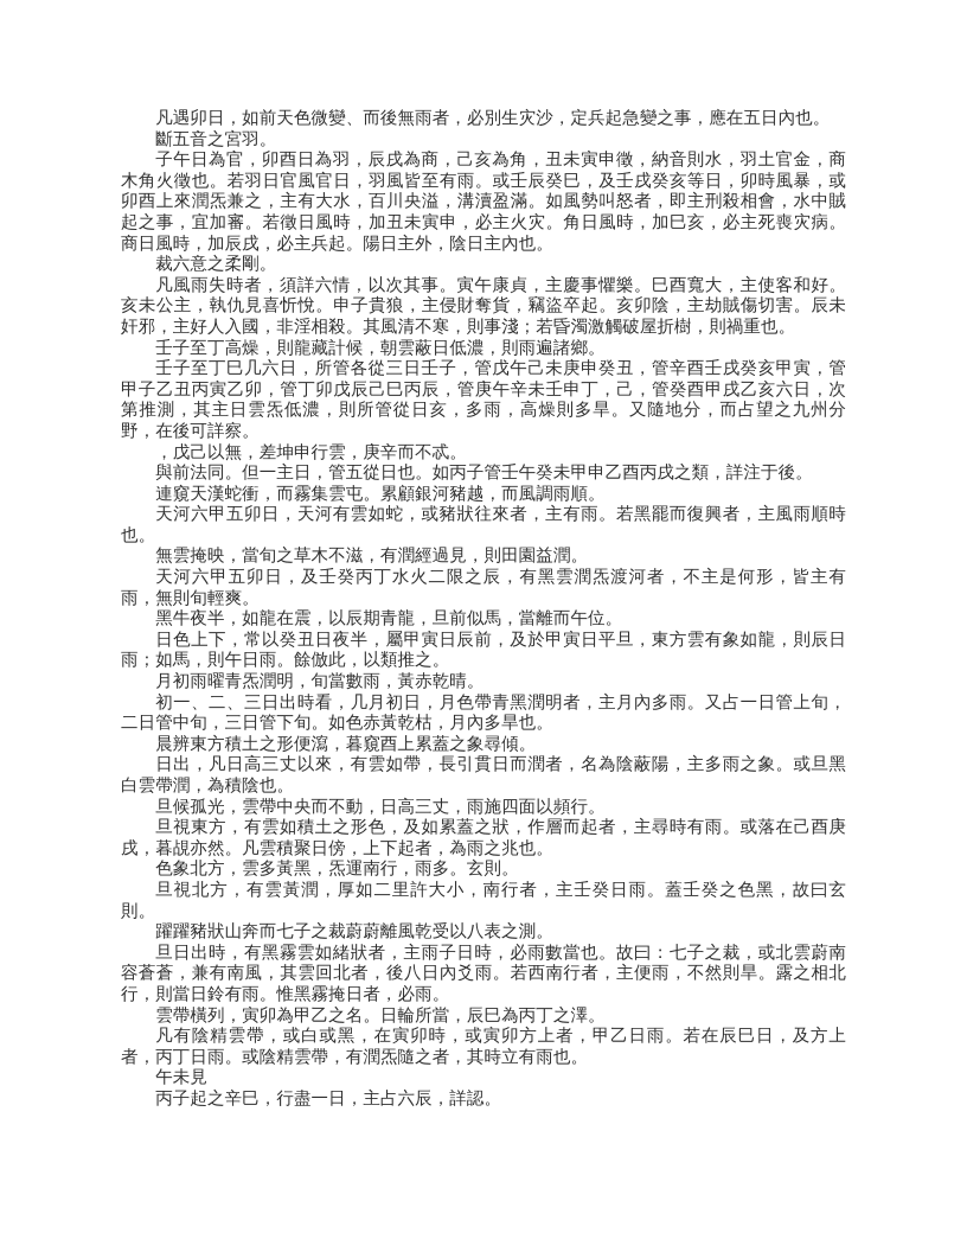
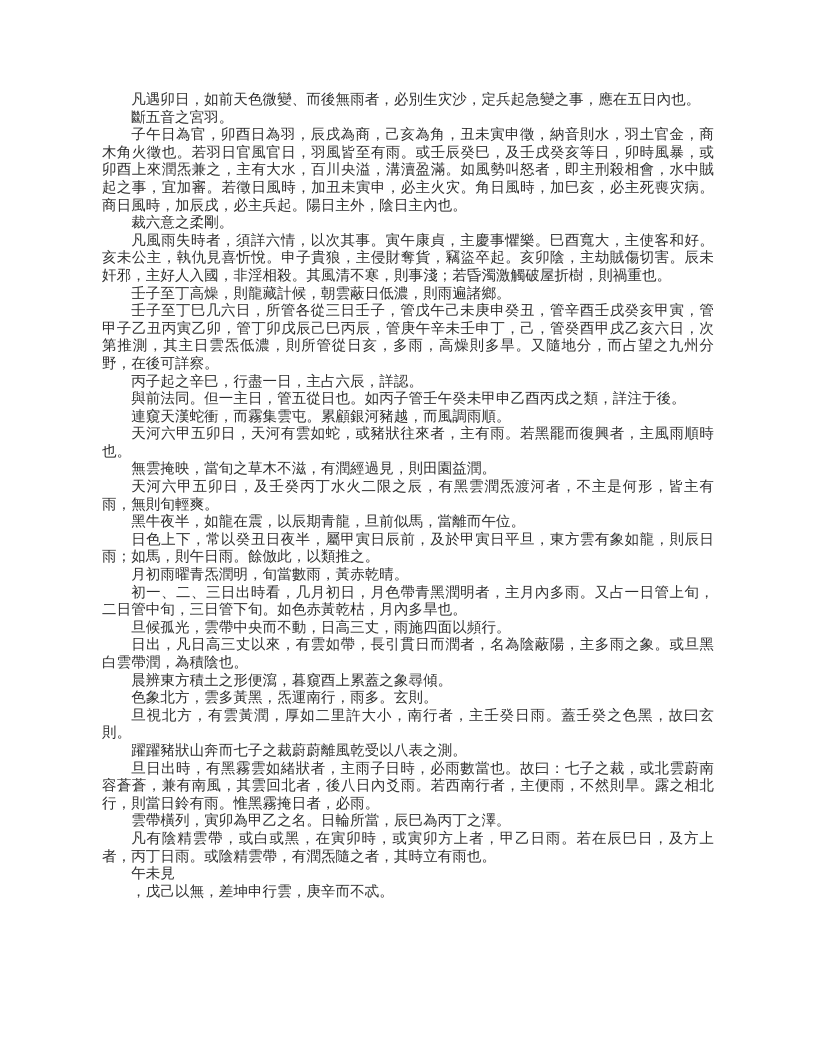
  凡遇卯日，如前天色微變、而後無雨者，必別生灾沙，定兵起急變之事，應在五日內也。
  斷五音之宮羽。
  子午日為官，卯酉日為羽，辰戌為商，己亥為角，丑未寅申徵，納音則水，羽土官金，商木角火徵也。若羽日官風官日，羽風皆至有雨。或壬辰癸巳，及壬戌癸亥等日，卯時風暴，或卯酉上來潤炁兼之，主有大水，百川央溢，溝瀆盈滿。如風勢叫怒者，即主刑殺相會，水中賊起之事，宜加審。若徵日風時，加丑未寅申，必主火灾。角日風時，加巳亥，必主死喪灾病。商日風時，加辰戌，必主兵起。陽日主外，陰日主內也。
  裁六意之柔剛。
  凡風雨失時者，須詳六情，以次其事。寅午康貞，主慶事懼樂。巳酉寬大，主使客和好。亥未公主，執仇見喜忻悅。申子貴狼，主侵財奪貨，竊盜卒起。亥卯陰，主劫賊傷切害。辰未奸邪，主好人入國，非淫相殺。其風清不寒，則事淺；若昏濁激觸破屋折樹，則禍重也。
  壬子至丁高燥，則龍藏計候，朝雲蔽日低濃，則雨遍諸鄉。
  壬子至丁巳几六日，所管各從三日壬子，管戊午己未庚申癸丑，管辛酉壬戌癸亥甲寅，管甲子乙丑丙寅乙卯，管丁卯戊辰己巳丙辰，管庚午辛未壬申丁，己，管癸酉甲戌乙亥六日，次第推測，其主日雲炁低濃，則所管從日亥，多雨，高燥則多旱。又隨地分，而占望之九州分野，在後可詳察。
- ，戊己以無，差坤申行雲，庚辛而不忒。
+ 丙子起之辛巳，行盡一日，主占六辰，詳認。
  與前法同。但一主日，管五從日也。如丙子管壬午癸未甲申乙酉丙戌之類，詳注于後。
  連窺天漢蛇衝，而霧集雲屯。累顧銀河豬越，而風調雨順。
  天河六甲五卯日，天河有雲如蛇，或豬狀往來者，主有雨。若黑罷而復興者，主風雨順時也。
  無雲掩映，當旬之草木不滋，有潤經過見，則田園益潤。
  天河六甲五卯日，及壬癸丙丁水火二限之辰，有黑雲潤炁渡河者，不主是何形，皆主有雨，無則旬輕爽。
  黑牛夜半，如龍在震，以辰期青龍，旦前似馬，當離而午位。
  日色上下，常以癸丑日夜半，屬甲寅日辰前，及於甲寅日平旦，東方雲有象如龍，則辰日雨；如馬，則午日雨。餘倣此，以類推之。
  月初雨曜青炁潤明，旬當數雨，黃赤乾晴。
  初一、二、三日出時看，几月初日，月色帶青黑潤明者，主月內多雨。又占一日管上旬，二日管中旬，三日管下旬。如色赤黃乾枯，月內多旱也。
- 晨辨東方積土之形便瀉，暮窺酉上累蓋之象尋傾。
+ 旦候孤光，雲帶中央而不動，日高三丈，雨施四面以頻行。
  日出，凡日高三丈以來，有雲如帶，長引貫日而潤者，名為陰蔽陽，主多雨之象。或旦黑白雲帶潤，為積陰也。
- 旦候孤光，雲帶中央而不動，日高三丈，雨施四面以頻行。
+ 晨辨東方積土之形便瀉，暮窺酉上累蓋之象尋傾。
- 旦視東方，有雲如積土之形色，及如累蓋之狀，作層而起者，主尋時有雨。或落在己酉庚戌，暮覘亦然。凡雲積聚日傍，上下起者，為雨之兆也。
  色象北方，雲多黃黑，炁運南行，雨多。玄則。
  旦視北方，有雲黃潤，厚如二里許大小，南行者，主壬癸日雨。蓋壬癸之色黑，故曰玄則。
  躍躍豬狀山奔而七子之裁蔚蔚離風乾受以八表之測。
  旦日出時，有黑霧雲如緒狀者，主雨子日時，必雨數當也。故曰：七子之裁，或北雲蔚南容蒼蒼，兼有南風，其雲回北者，後八日內爻雨。若西南行者，主便雨，不然則旱。露之相北行，則當日鈴有雨。惟黑霧掩日者，必雨。
  雲帶橫列，寅卯為甲乙之名。日輪所當，辰巳為丙丁之澤。
  凡有陰精雲帶，或白或黑，在寅卯時，或寅卯方上者，甲乙日雨。若在辰巳日，及方上者，丙丁日雨。或陰精雲帶，有潤炁隨之者，其時立有雨也。
  午未見
- 丙子起之辛巳，行盡一日，主占六辰，詳認。
+ ，戊己以無，差坤申行雲，庚辛而不忒。
